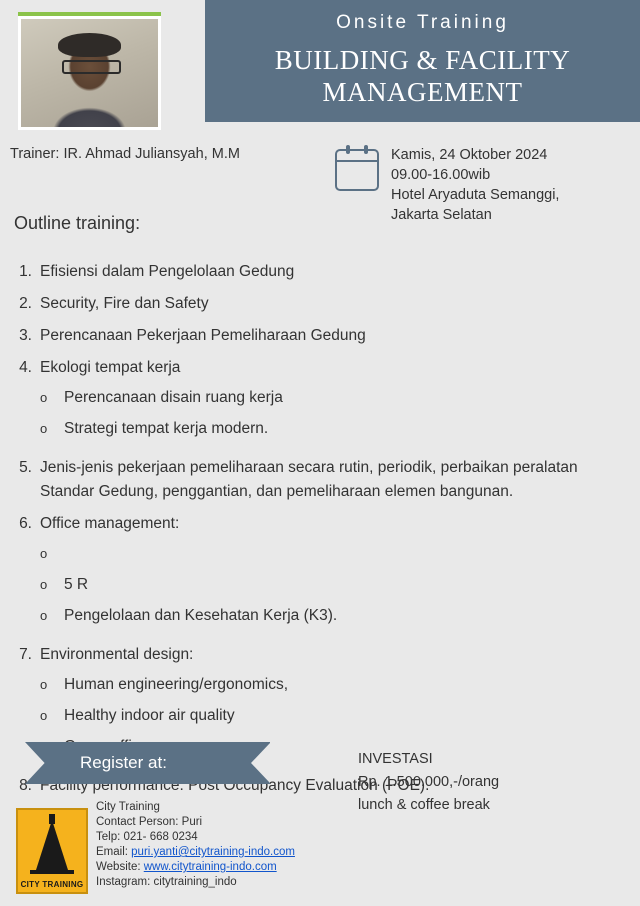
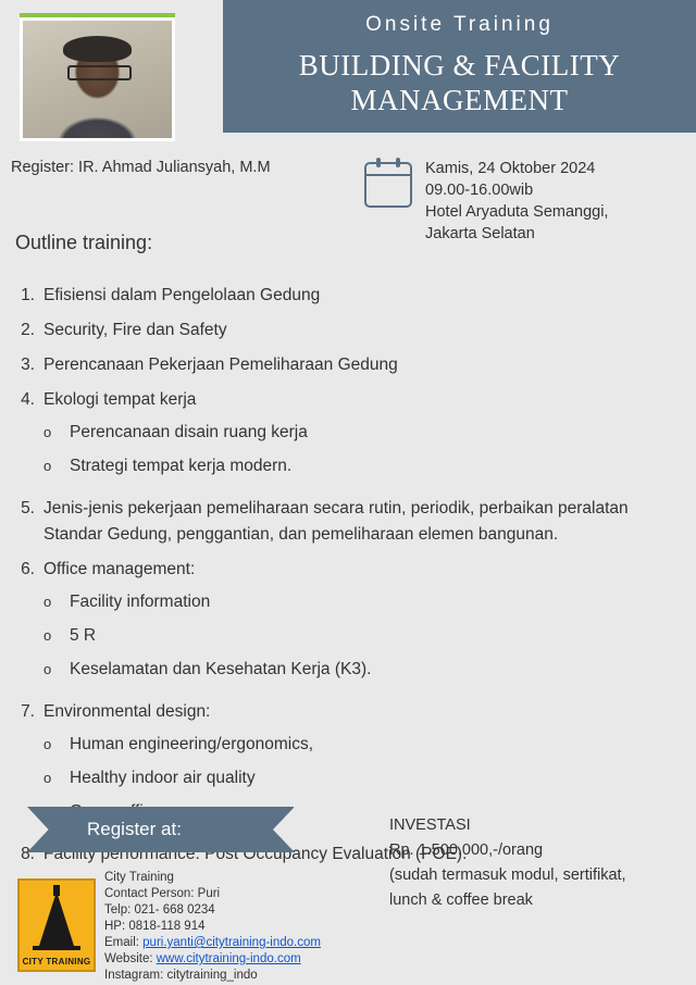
  Onsite Training
  BUILDING & FACILITY
  MANAGEMENT
- Trainer: IR. Ahmad Juliansyah, M.M
+ Register: IR. Ahmad Juliansyah, M.M
  Kamis, 24 Oktober 2024
  09.00-16.00wib
  Hotel Aryaduta Semanggi,
  Jakarta Selatan
  Outline training:
  1.
  Efisiensi dalam Pengelolaan Gedung
  2.
  Security, Fire dan Safety
  3.
  Perencanaan Pekerjaan Pemeliharaan Gedung
  4.
  Ekologi tempat kerja
  o
  Perencanaan disain ruang kerja
  o
  Strategi tempat kerja modern.
  5.
  Jenis-jenis pekerjaan pemeliharaan secara rutin, periodik, perbaikan peralatan Standar Gedung, penggantian, dan pemeliharaan elemen bangunan.
  6.
  Office management:
  o
+ Facility information
  o
  5 R
  o
- Pengelolaan dan Kesehatan Kerja (K3).
+ Keselamatan dan Kesehatan Kerja (K3).
  7.
  Environmental design:
  o
  Human engineering/ergonomics,
  o
  Healthy indoor air quality
  8.
  Facility performance: Post Occupancy Evaluation (POE).
  Register at:
  INVESTASI
  Rp. 1.500.000,-/orang
+ (sudah termasuk modul, sertifikat,
  lunch & coffee break
  CITY TRAINING
  City Training
  Contact Person: Puri
  Telp: 021- 668 0234
+ HP: 0818-118 914
  Email: puri.yanti@citytraining-indo.com
  Website: www.citytraining-indo.com
  Instagram: citytraining_indo
